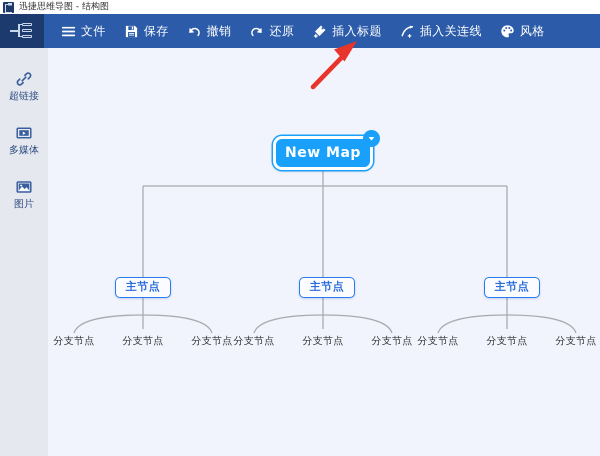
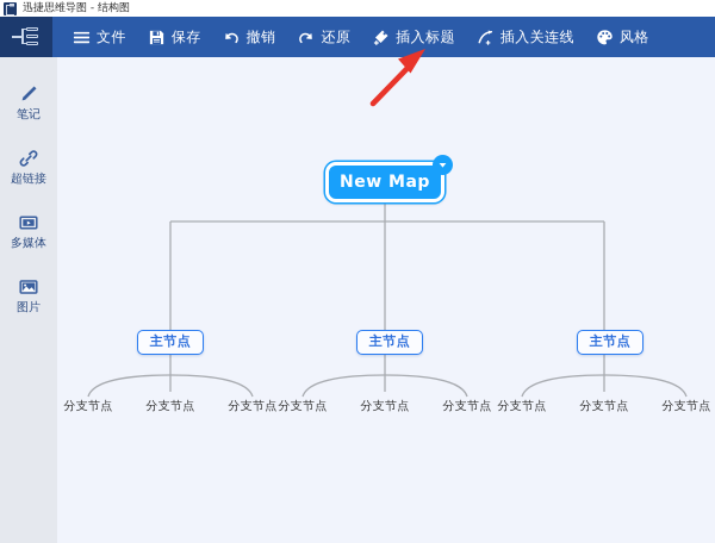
  迅捷思维导图 - 结构图
  文件
  保存
  撤销
  还原
  插入标题
  插入关连线
  风格
+ 笔记
  超链接
  多媒体
  图片
  New Map
  主节点
  主节点
  主节点
  分支节点
  分支节点
  分支节点
  分支节点
  分支节点
  分支节点
  分支节点
  分支节点
  分支节点
